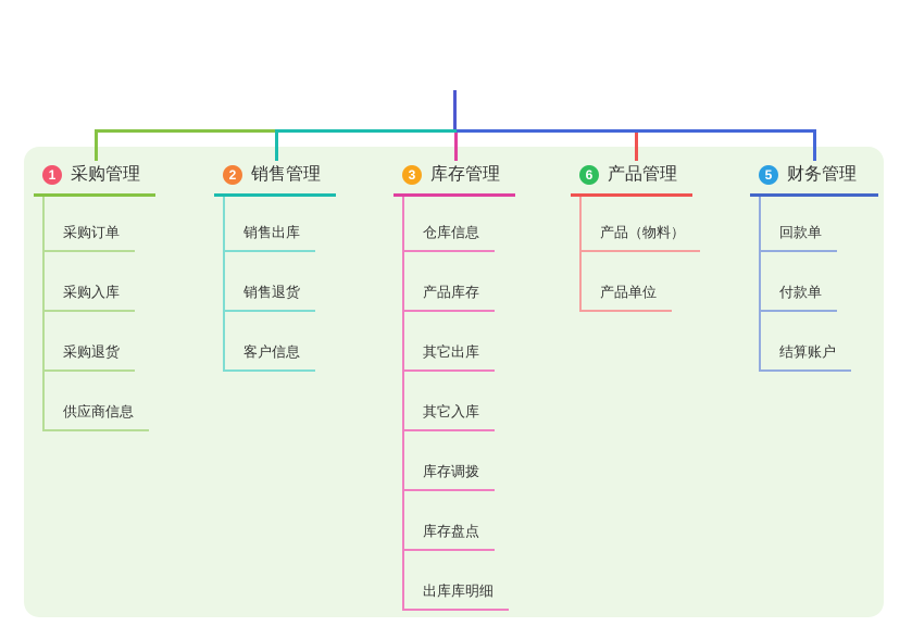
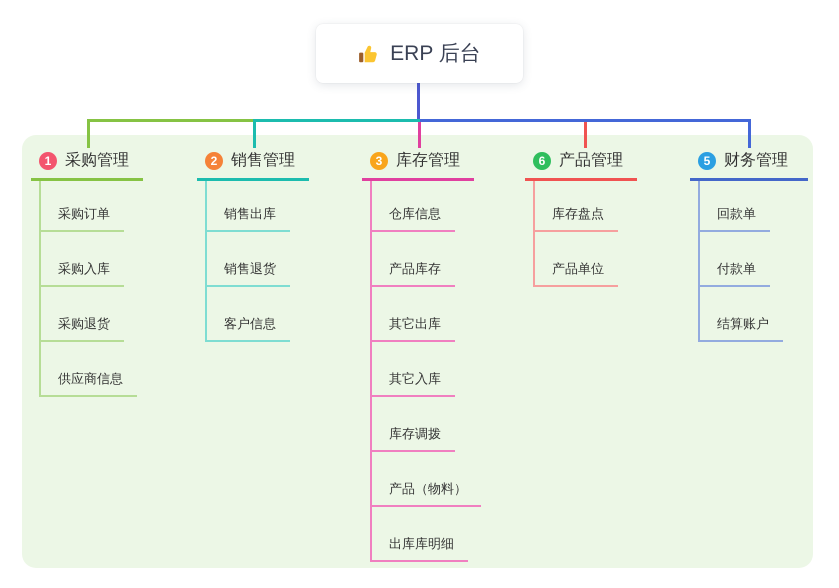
+ ERP 后台
  1
  采购管理
  采购订单
  采购入库
  采购退货
  供应商信息
  2
  销售管理
  销售出库
  销售退货
  客户信息
  3
  库存管理
  仓库信息
  产品库存
  其它出库
  其它入库
  库存调拨
- 库存盘点
+ 产品（物料）
  出库库明细
  6
  产品管理
- 产品（物料）
+ 库存盘点
  产品单位
  5
  财务管理
  回款单
  付款单
  结算账户
